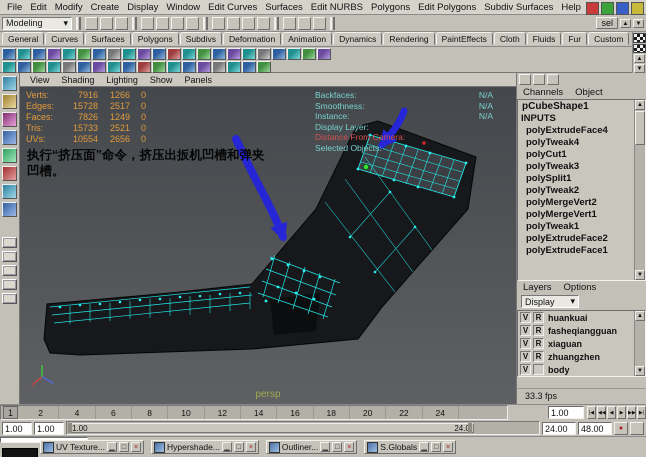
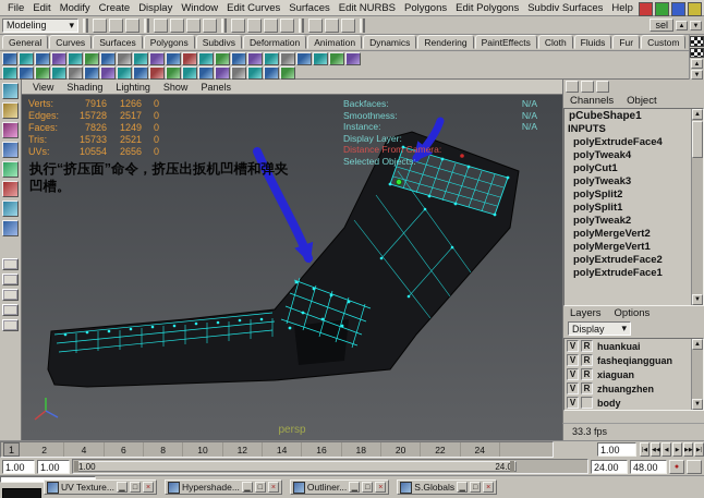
  File
  Edit
  Modify
  Create
  Display
  Window
  Edit Curves
  Surfaces
  Edit NURBS
  Polygons
  Edit Polygons
  Subdiv Surfaces
  Help
  Modeling
  ▾
  sel
  General
  Curves
  Surfaces
  Polygons
  Subdivs
  Deformation
  Animation
  Dynamics
  Rendering
  PaintEffects
  Cloth
  Fluids
  Fur
  Custom
  View
  Shading
  Lighting
  Show
  Panels
  Verts: 7916 1266 0
  Edges: 15728 2517 0
  Faces: 7826 1249 0
  Tris: 15733 2521 0
  UVs: 10554 2656 0
  Backfaces:
  N/A
  Smoothness:
  N/A
  Instance:
  N/A
  Display Layer:
  Distance From Camera:
  Selected Objects:
  执行“挤压面”命令，挤压出扳机凹槽和弹夹
  凹槽。
  persp
  Channels
  Object
  pCubeShape1
  INPUTS
  polyExtrudeFace4
  polyTweak4
  polyCut1
  polyTweak3
+ polySplit2
  polySplit1
  polyTweak2
  polyMergeVert2
  polyMergeVert1
- polyTweak1
  polyExtrudeFace2
  polyExtrudeFace1
  Layers
  Options
  Display
  ▾
  V
  R
  huankuai
  V
  R
  fasheqiangguan
  V
  R
  xiaguan
  V
  R
  zhuangzhen
  V
  body
  33.3 fps
  1
  2
  4
  6
  8
  10
  12
  14
  16
  18
  20
  22
  24
  1.00
  1.00
  1.00
  1.00
  24.
  24.00
  48.00
  UV Texture...
  Hypershade...
  Outliner...
  S.Globals
